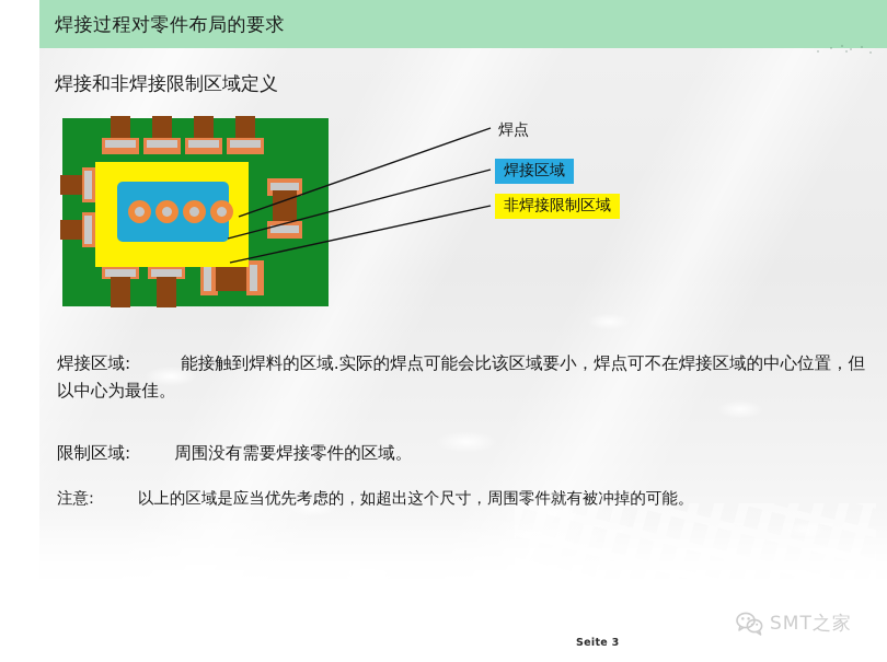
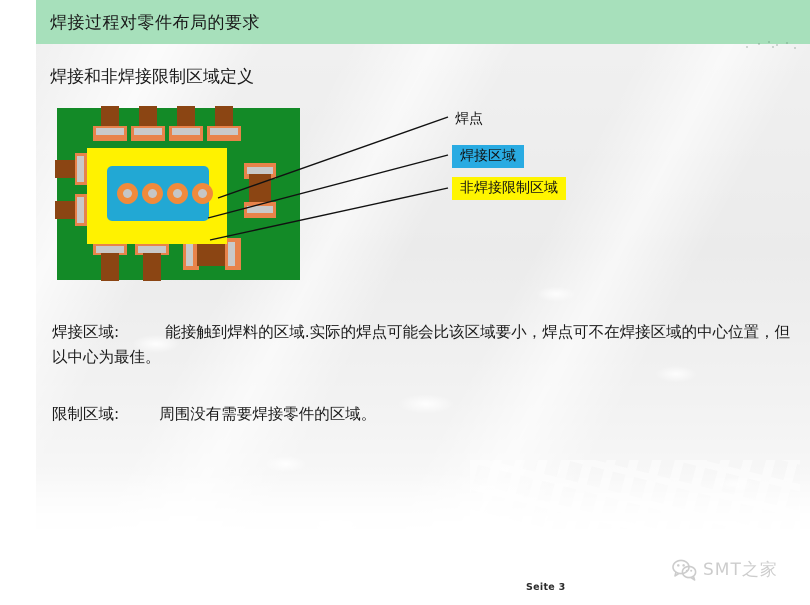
  焊接过程对零件布局的要求
  焊接和非焊接限制区域定义
  焊点
  焊接区域
  非焊接限制区域
  焊接区域: 能接触到焊料的区域.实际的焊点可能会比该区域要小，焊点可不在焊接区域的中心位置，但以中心为最佳。
  限制区域: 周围没有需要焊接零件的区域。
- 注意: 以上的区域是应当优先考虑的，如超出这个尺寸，周围零件就有被冲掉的可能。
  Seite 3
  SMT之家
